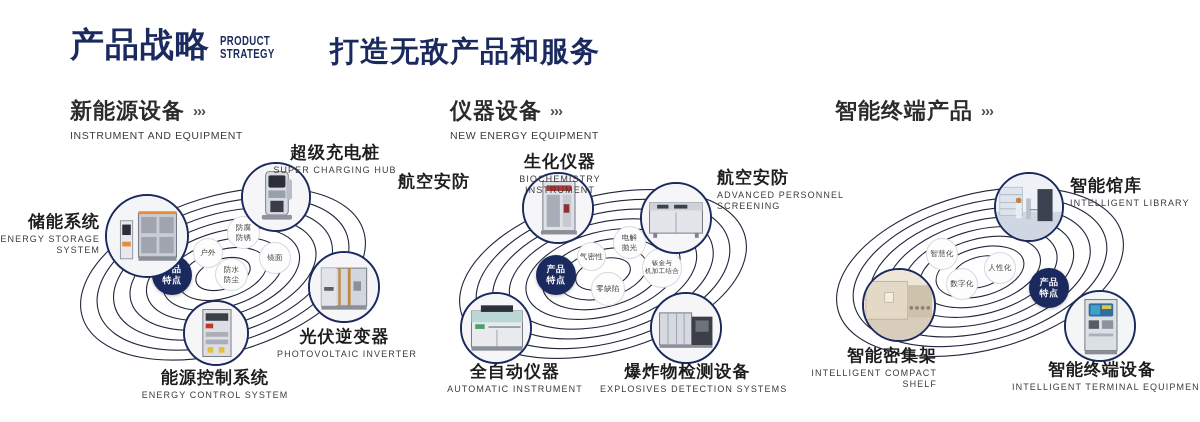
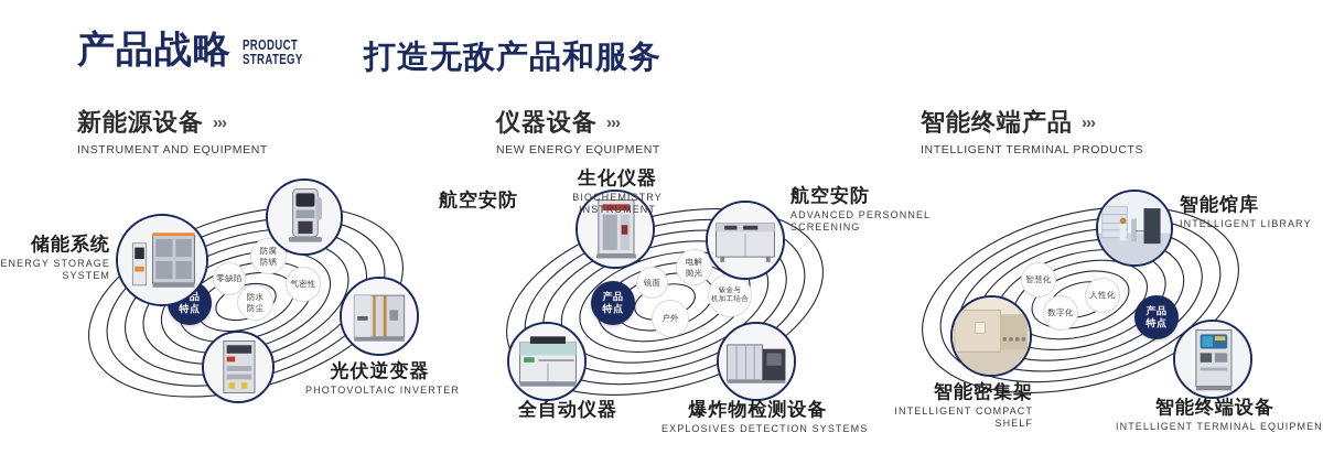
  产品战略
  PRODUCT
  STRATEGY
  打造无敌产品和服务
  新能源设备 ›››
  INSTRUMENT AND EQUIPMENT
  仪器设备 ›››
  NEW ENERGY EQUIPMENT
  智能终端产品 ›››
+ INTELLIGENT TERMINAL PRODUCTS
  特点
- 户外
+ 零缺陷
  防锈
  防水
  防尘
- 镜面
+ 气密性
  储能系统
  ENERGY STORAGE
  SYSTEM
- 超级充电桩
- SUPER CHARGING HUB
  光伏逆变器
  PHOTOVOLTAIC INVERTER
- 能源控制系统
- ENERGY CONTROL SYSTEM
  产品
  特点
- 气密性
+ 镜面
  电解
  抛光
- 零缺陷
+ 户外
  生化仪器
  BIOCHEMISTRY
  INSTRUMENT
  航空安防
  航空安防
  ADVANCED PERSONNEL
  SCREENING
  全自动仪器
- AUTOMATIC INSTRUMENT
  爆炸物检测设备
  EXPLOSIVES DETECTION SYSTEM
  智慧化
  数字化
  人性化
  产品
  特点
  智能馆库
  INTELLIGENT LIBRARY
  智能密集架
  INTELLIGENT COMPACT
  SHELF
  智能终端设备
  INTELLIGENT TERMINAL EQUIPMEN
